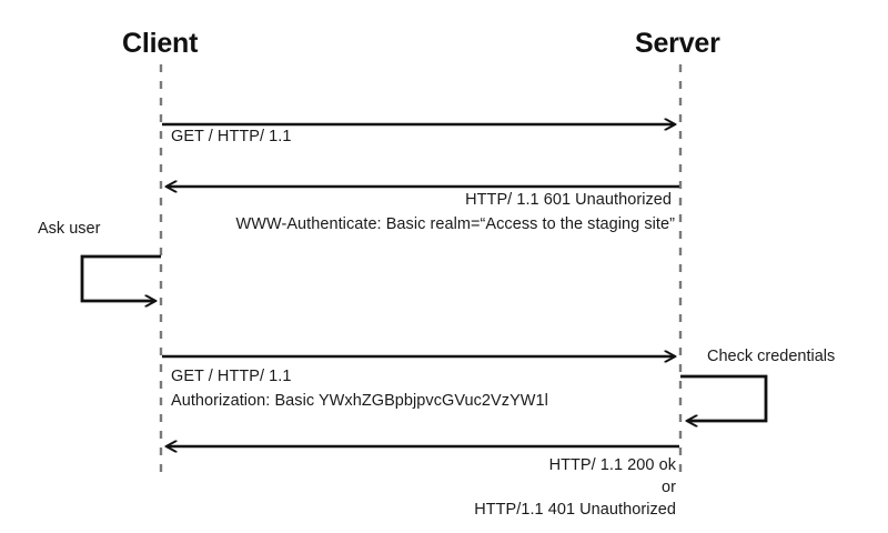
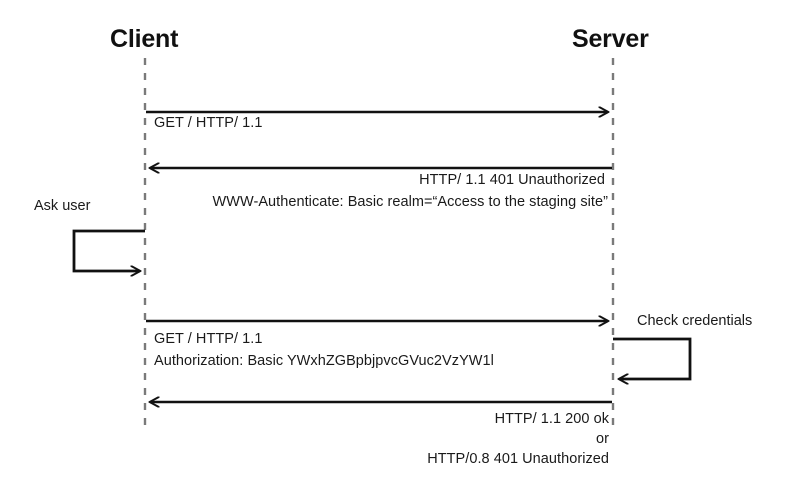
  Client
  Server
  GET / HTTP/ 1.1
- HTTP/ 1.1 601 Unauthorized
+ HTTP/ 1.1 401 Unauthorized
  WWW-Authenticate: Basic realm=“Access to the staging site”
  Ask user
  GET / HTTP/ 1.1
  Authorization: Basic YWxhZGBpbjpvcGVuc2VzYW1l
  Check credentials
  HTTP/ 1.1 200 ok
  or
- HTTP/1.1 401 Unauthorized
+ HTTP/0.8 401 Unauthorized
